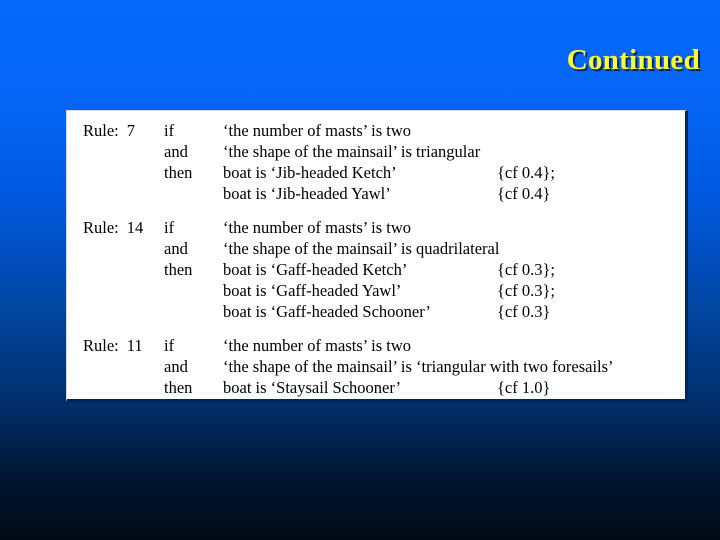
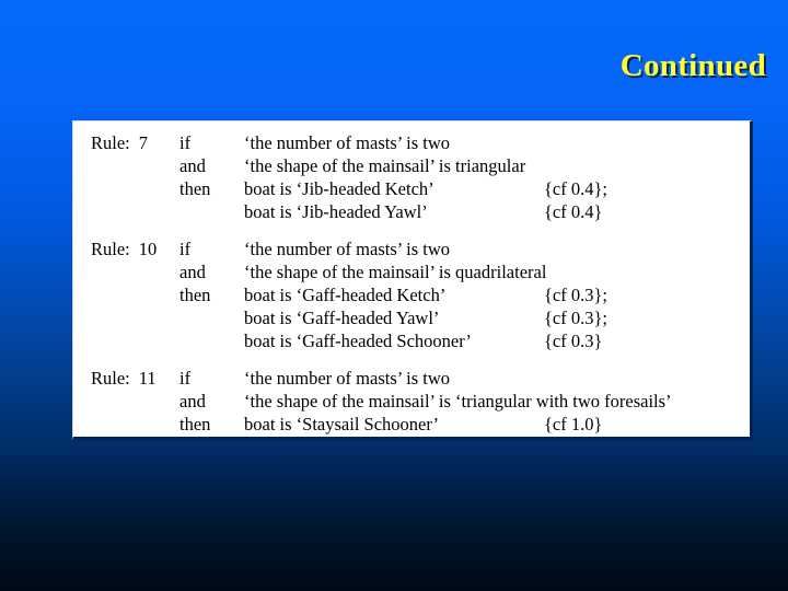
  Continued
  Rule: 7
  if
  ‘the number of masts’ is two
  and
  ‘the shape of the mainsail’ is triangular
  then
  boat is ‘Jib-headed Ketch’
  {cf 0.4};
  boat is ‘Jib-headed Yawl’
  {cf 0.4}
- Rule: 14
+ Rule: 10
  if
  ‘the number of masts’ is two
  and
  ‘the shape of the mainsail’ is quadrilateral
  then
  boat is ‘Gaff-headed Ketch’
  {cf 0.3};
  boat is ‘Gaff-headed Yawl’
  {cf 0.3};
  boat is ‘Gaff-headed Schooner’
  {cf 0.3}
  Rule: 11
  if
  ‘the number of masts’ is two
  and
  ‘the shape of the mainsail’ is ‘triangular with two foresails’
  then
  boat is ‘Staysail Schooner’
  {cf 1.0}
